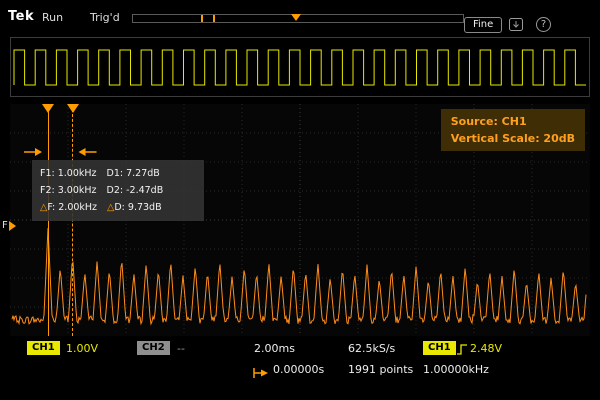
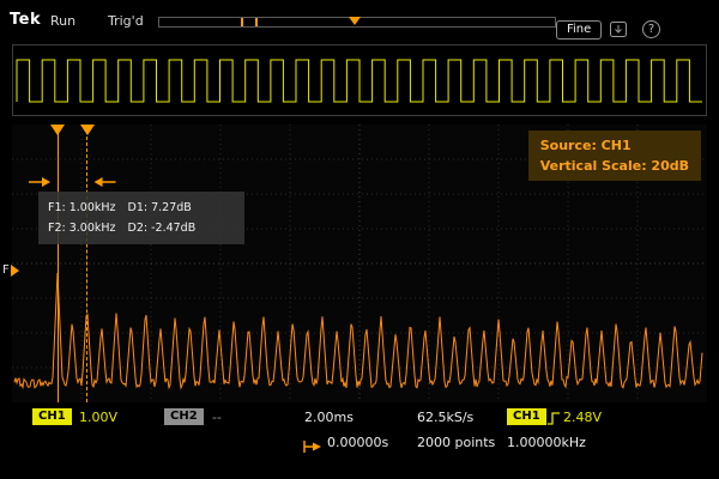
  Tek
  Run
  Trig'd
  Fine
  ?
  F1: 1.00kHz D1: 7.27dB
  F2: 3.00kHz D2: -2.47dB
- △F: 2.00kHz △D: 9.73dB
  Source: CH1
  Vertical Scale: 20dB
  F
  CH1
  1.00V
  CH2
  --
  2.00ms
  62.5kS/s
  CH1
  2.48V
  0.00000s
- 1991 points
+ 2000 points
  1.00000kHz
